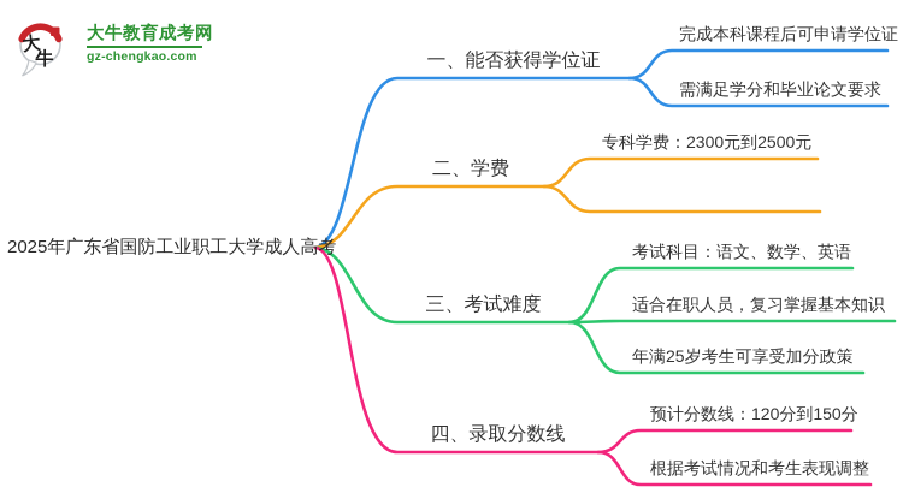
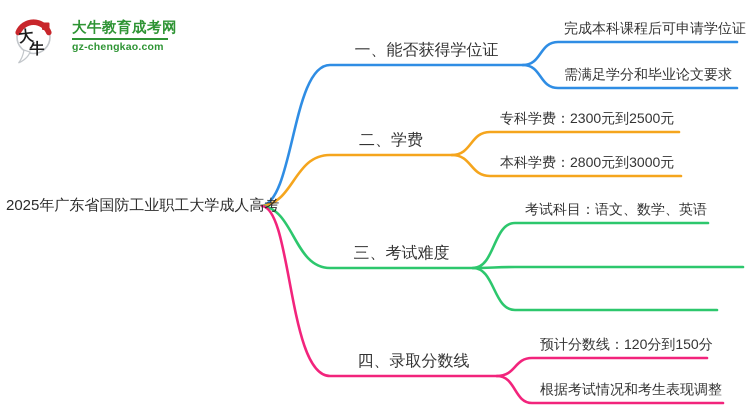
  牛
  大牛教育成考网
  gz-chengkao.com
  2025年广东省国防工业职工大学成人高考
  一、能否获得学位证
  二、学费
  三、考试难度
  四、录取分数线
  完成本科课程后可申请学位证
  需满足学分和毕业论文要求
  专科学费：2300元到2500元
+ 本科学费：2800元到3000元
  考试科目：语文、数学、英语
- 适合在职人员，复习掌握基本知识
- 年满25岁考生可享受加分政策
  预计分数线：120分到150分
  根据考试情况和考生表现调整
